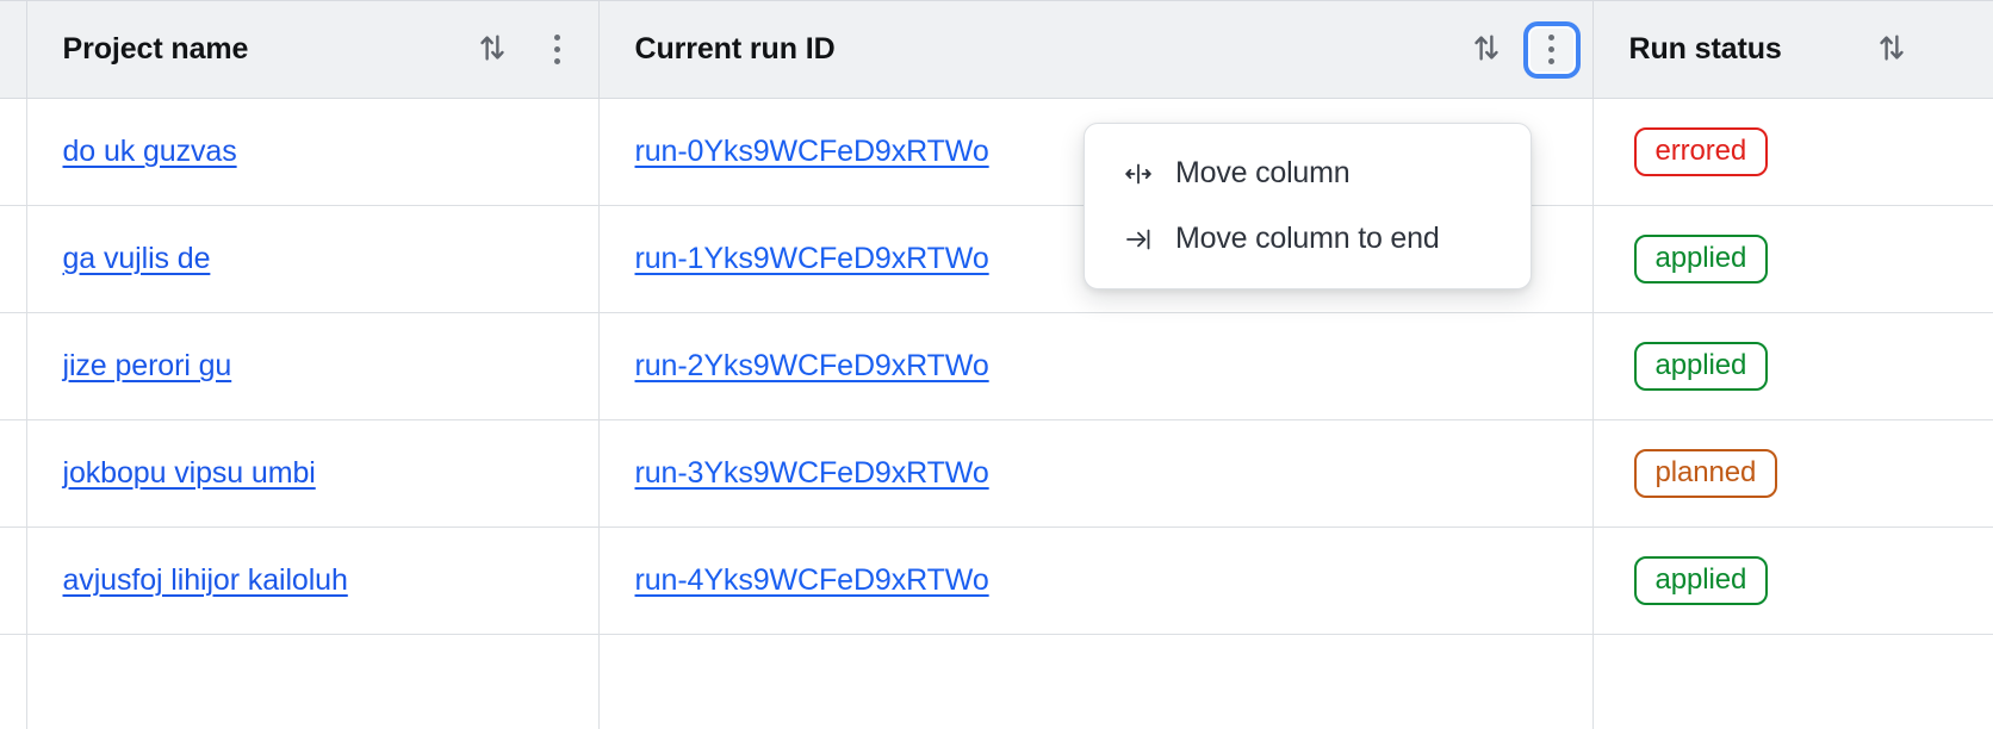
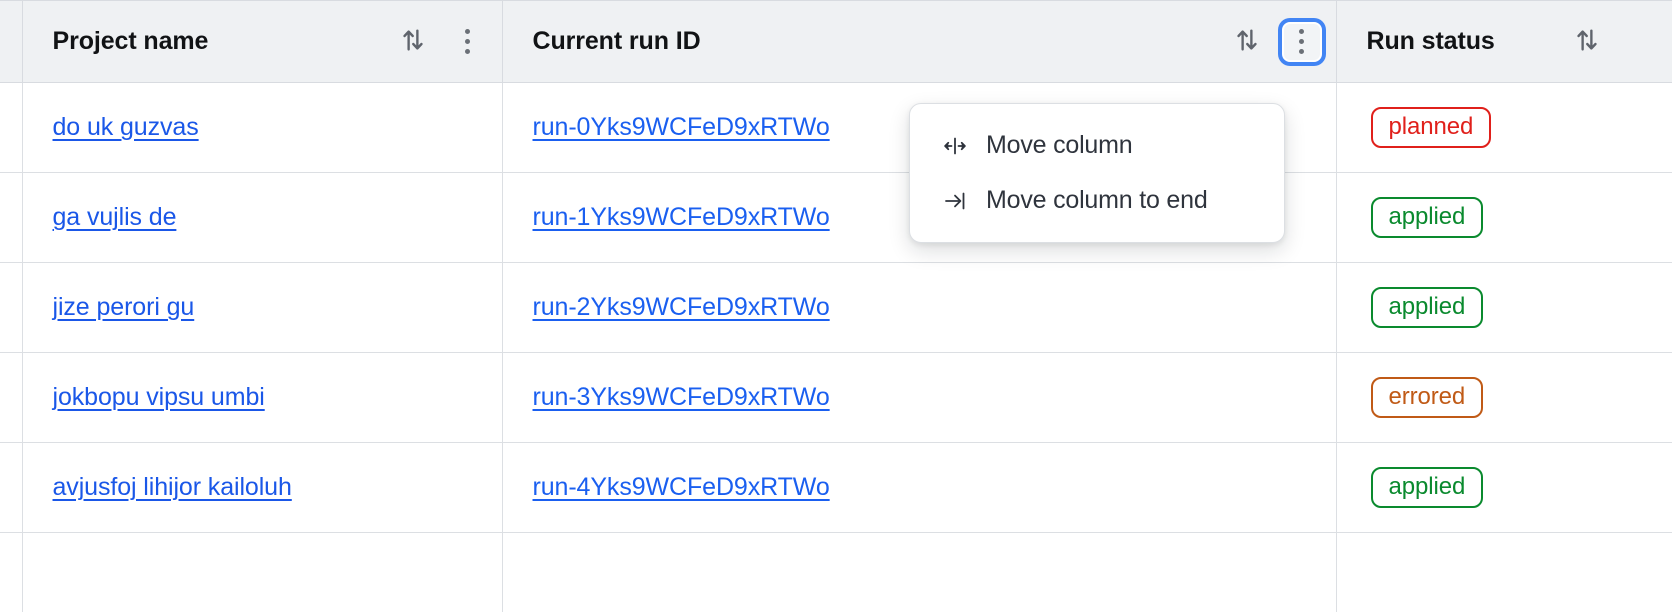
  	Project name	Current run ID	Run status
- 	do uk guzvas	run-0Yks9WCFeD9xRTWo	errored
+ 	do uk guzvas	run-0Yks9WCFeD9xRTWo	planned
  	ga vujlis de	run-1Yks9WCFeD9xRTWo	applied
  	jize perori gu	run-2Yks9WCFeD9xRTWo	applied
- 	jokbopu vipsu umbi	run-3Yks9WCFeD9xRTWo	planned
+ 	jokbopu vipsu umbi	run-3Yks9WCFeD9xRTWo	errored
  	avjusfoj lihijor kailoluh	run-4Yks9WCFeD9xRTWo	applied
  Move column
  Move column to end
